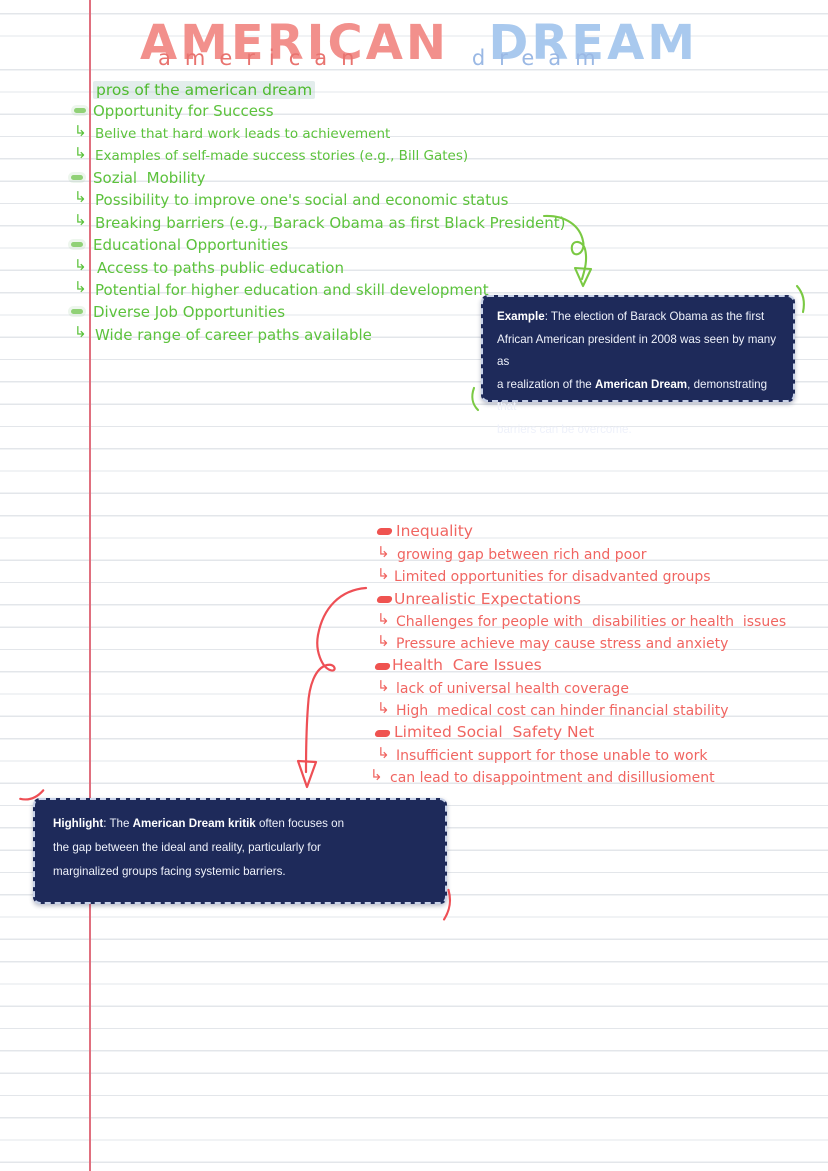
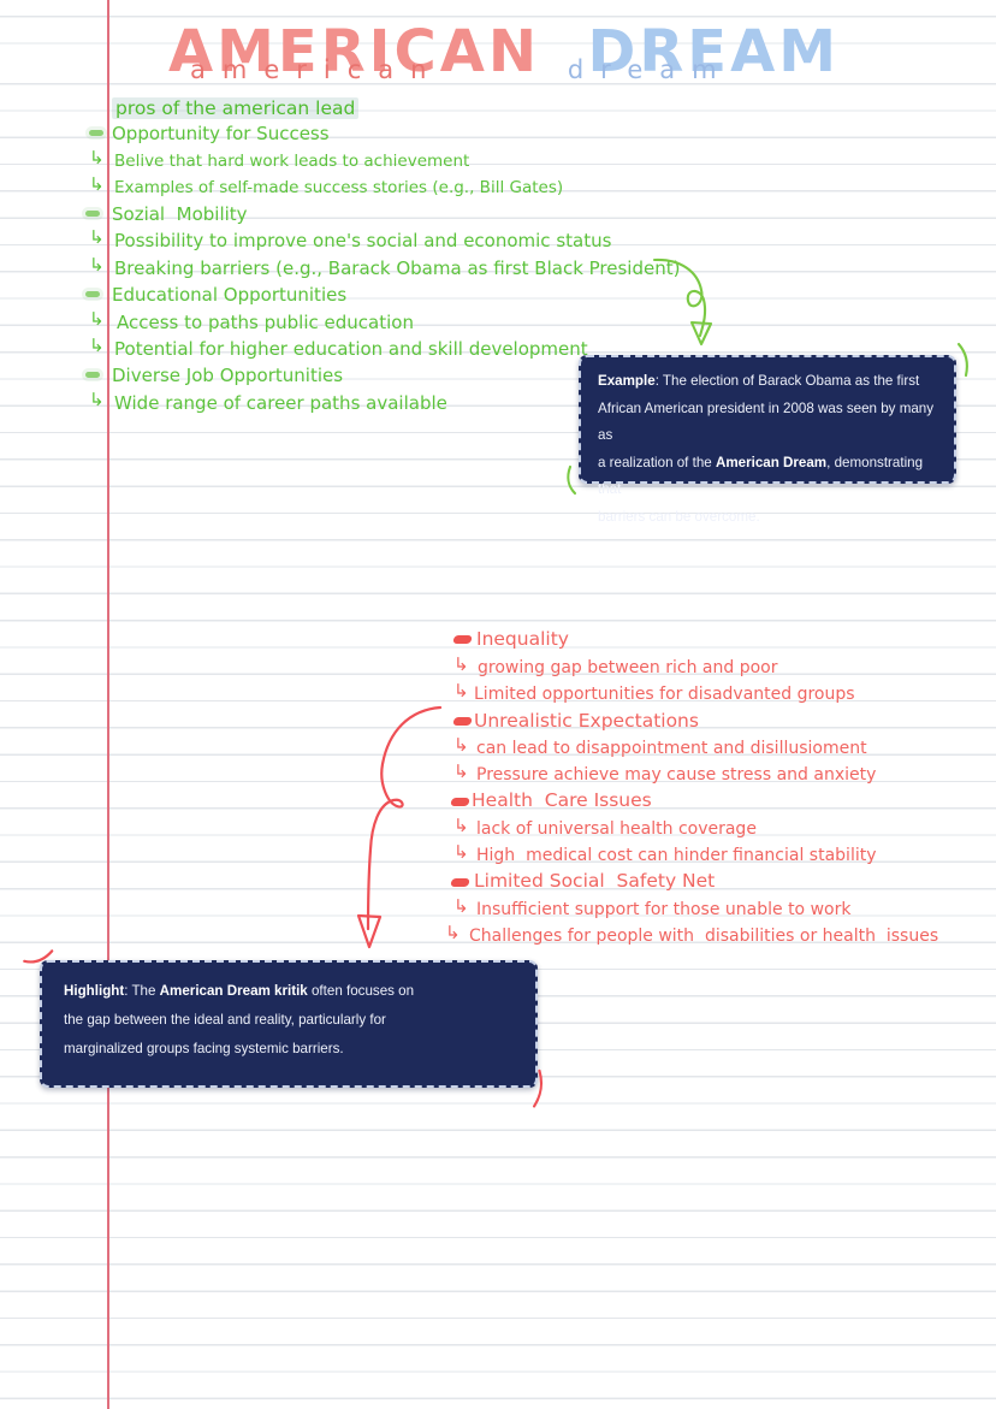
  AMERICAN DREAM
  americanmmmdream
- pros of the american dream
+ pros of the american lead
  Opportunity for Success
  ↳
  Belive that hard work leads to achievement
  ↳
  Examples of self-made success stories (e.g., Bill Gates)
  Sozial Mobility
  ↳
  Possibility to improve one's social and economic status
  ↳
  Breaking barriers (e.g., Barack Obama as first Black President)
  Educational Opportunities
  ↳
  Access to paths public education
  ↳
  Potential for higher education and skill development
  Diverse Job Opportunities
  ↳
  Wide range of career paths available
  Example: The election of Barack Obama as the first
  African American president in 2008 was seen by many as
  a realization of the American Dream, demonstrating that
  barriers can be overcome.
  Inequality
  ↳
  growing gap between rich and poor
  ↳
  Limited opportunities for disadvanted groups
  Unrealistic Expectations
  ↳
- Challenges for people with disabilities or health issues
+ can lead to disappointment and disillusioment
  ↳
  Pressure achieve may cause stress and anxiety
  Health Care Issues
  ↳
  lack of universal health coverage
  ↳
  High medical cost can hinder financial stability
  Limited Social Safety Net
  ↳
  Insufficient support for those unable to work
  ↳
- can lead to disappointment and disillusioment
+ Challenges for people with disabilities or health issues
  Highlight: The American Dream kritik often focuses on
  the gap between the ideal and reality, particularly for
  marginalized groups facing systemic barriers.
